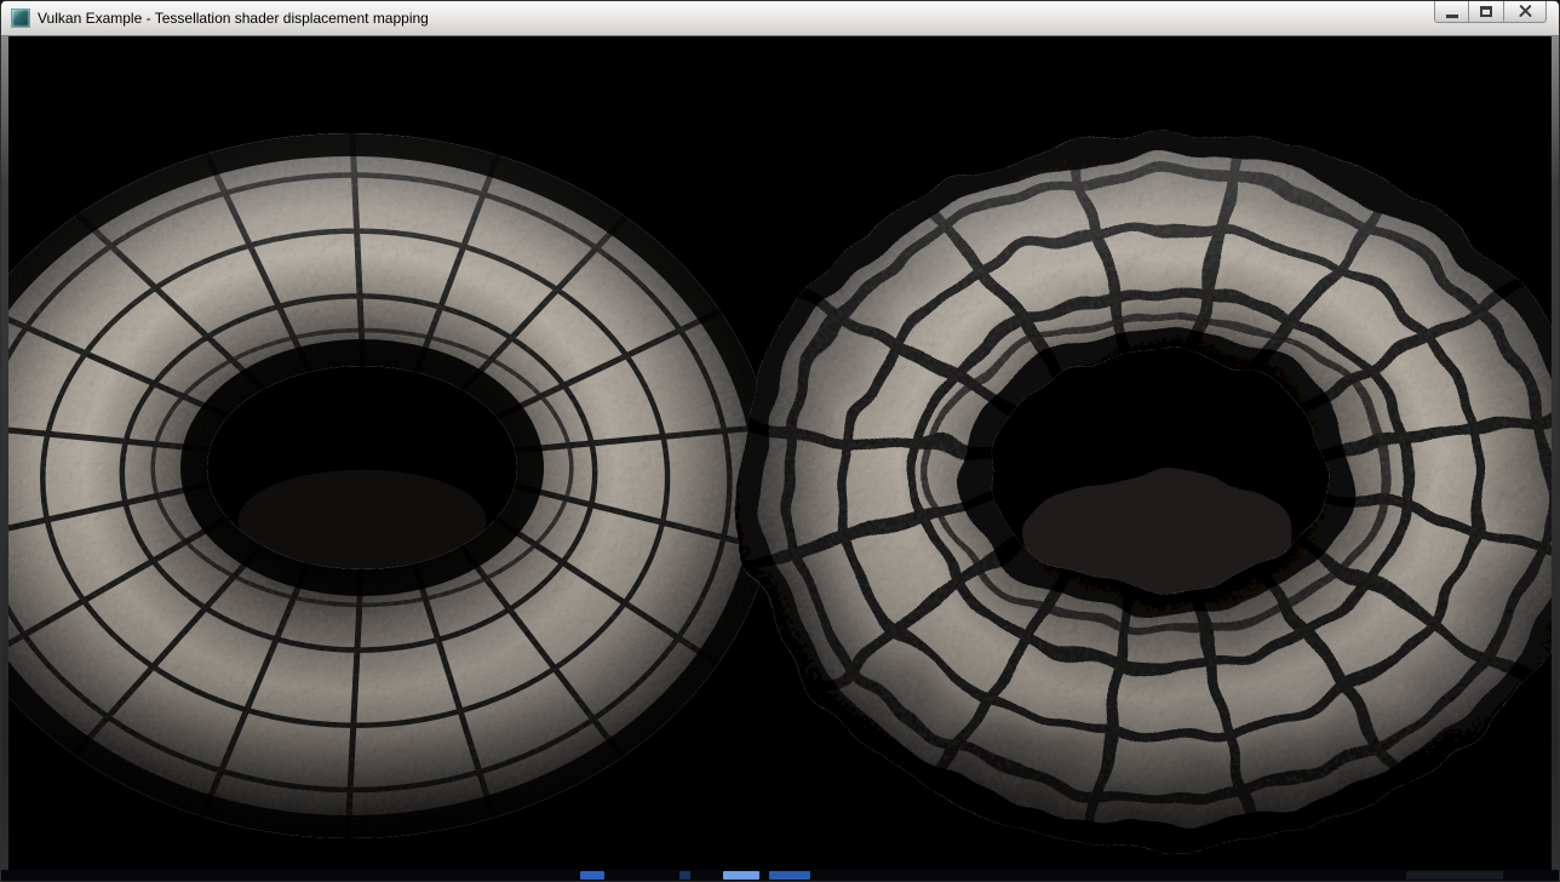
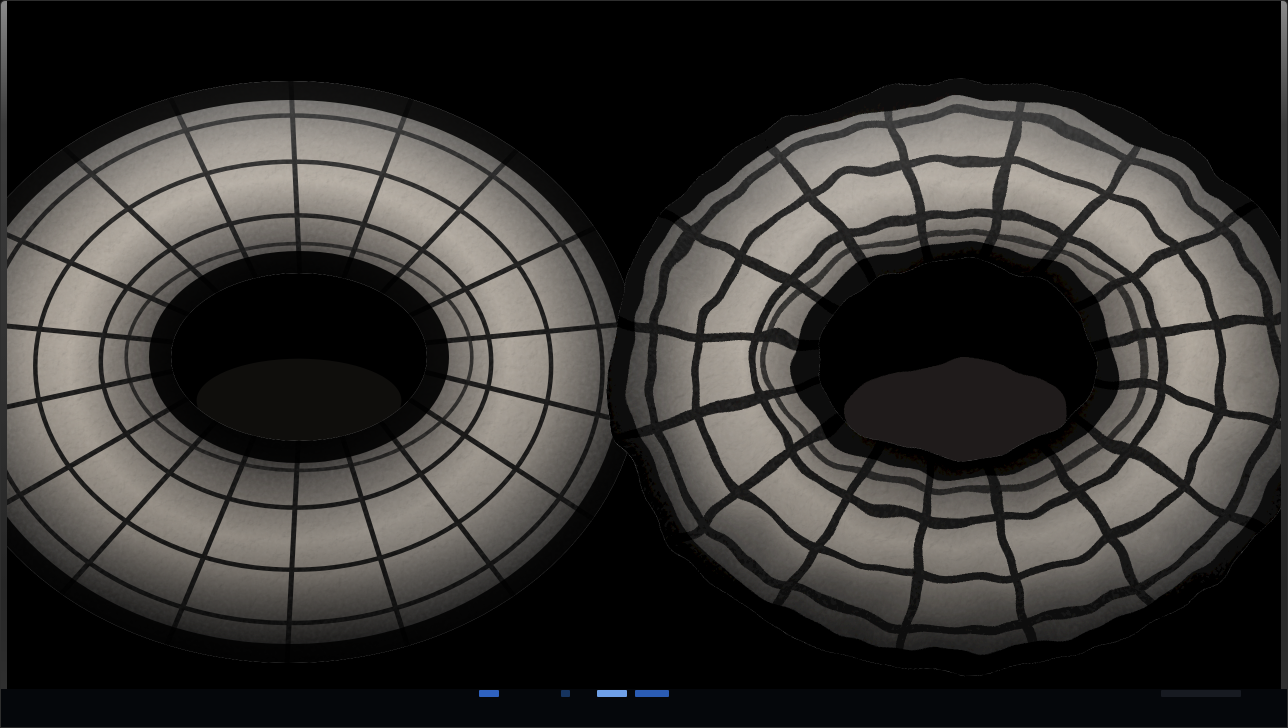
- Vulkan Example - Tessellation shader displacement mapping
